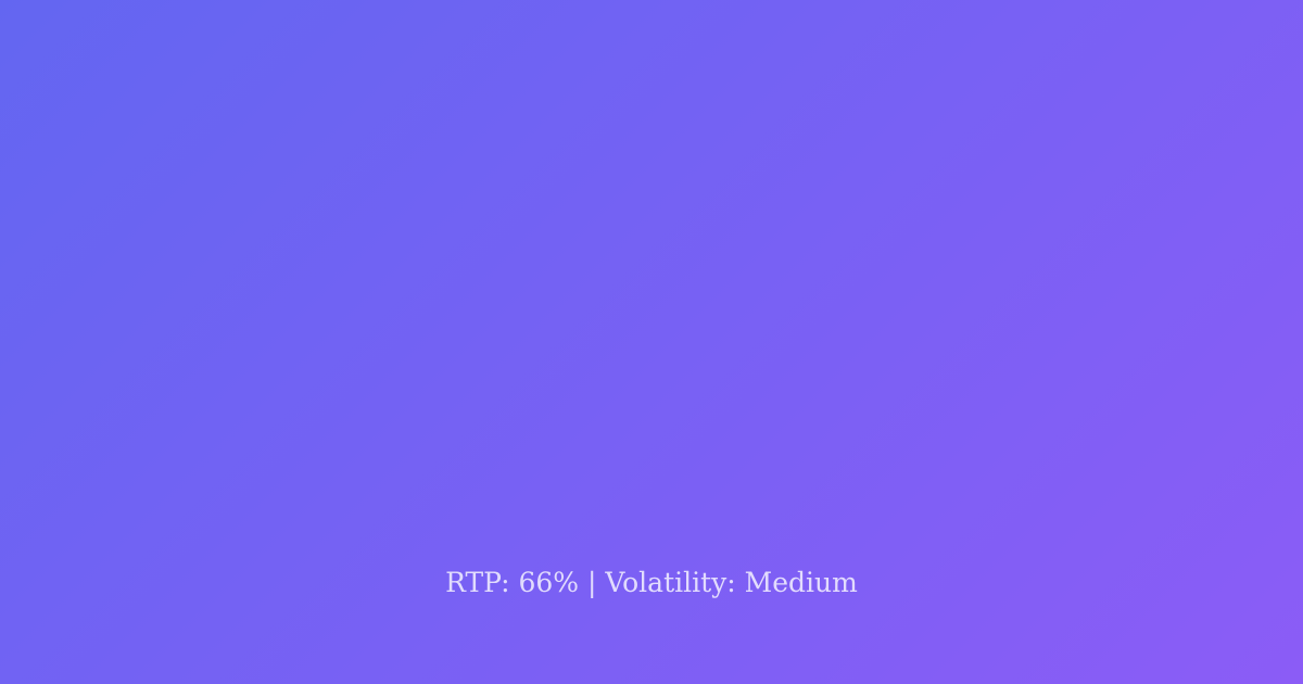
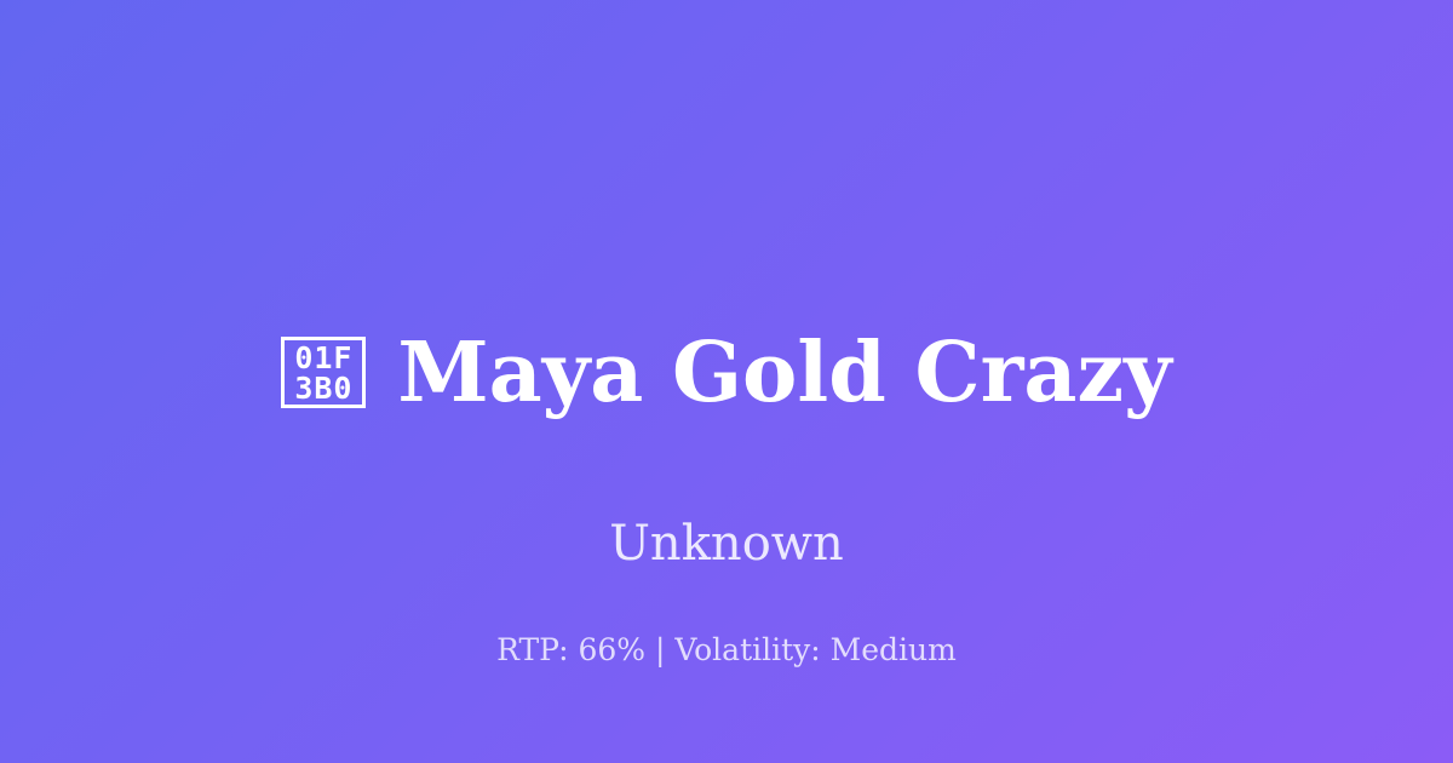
+ 01F
+ 3B0
+ Maya Gold Crazy
+ Unknown
  RTP: 66% | Volatility: Medium
